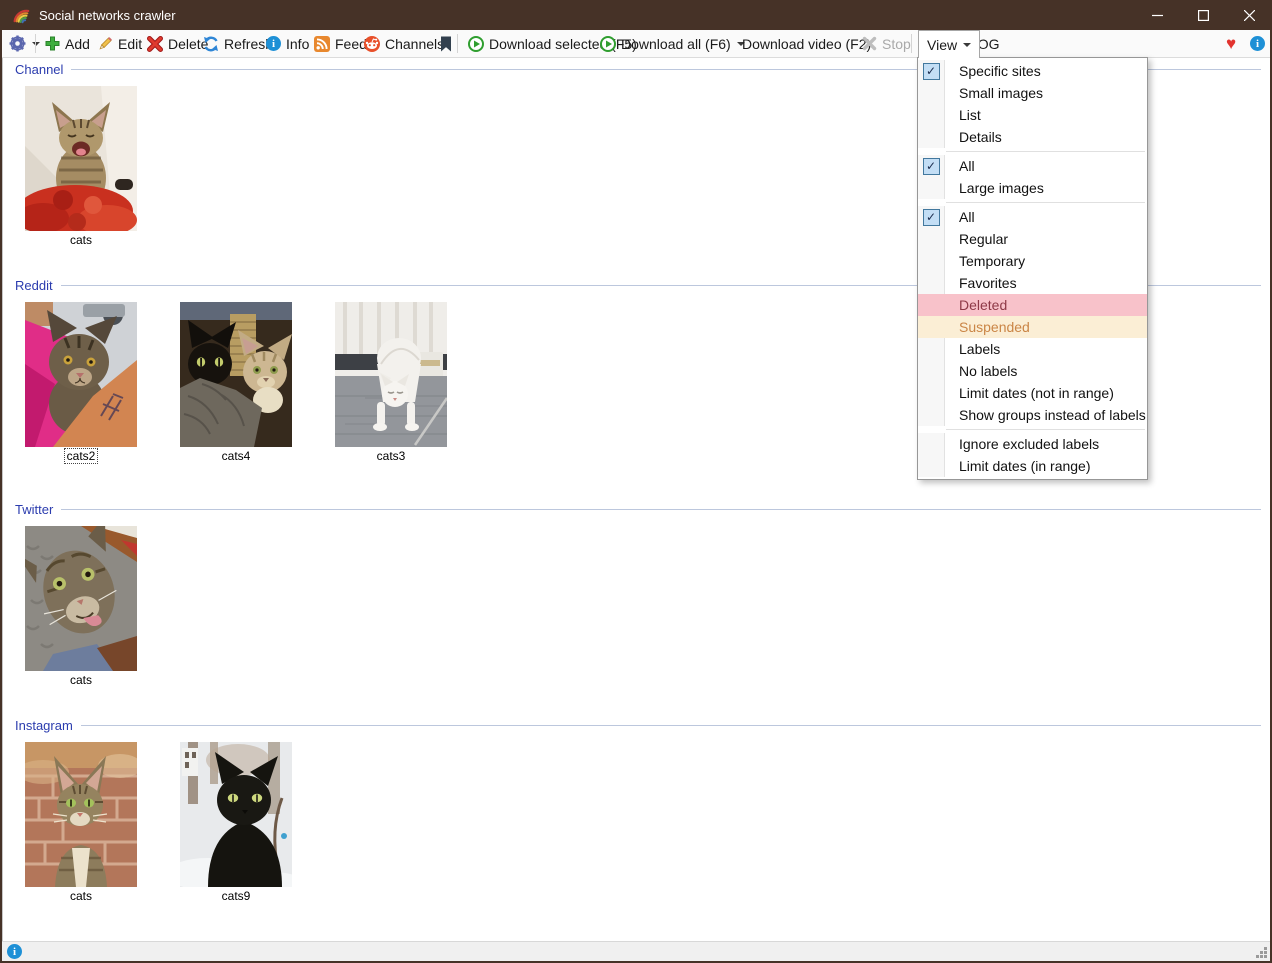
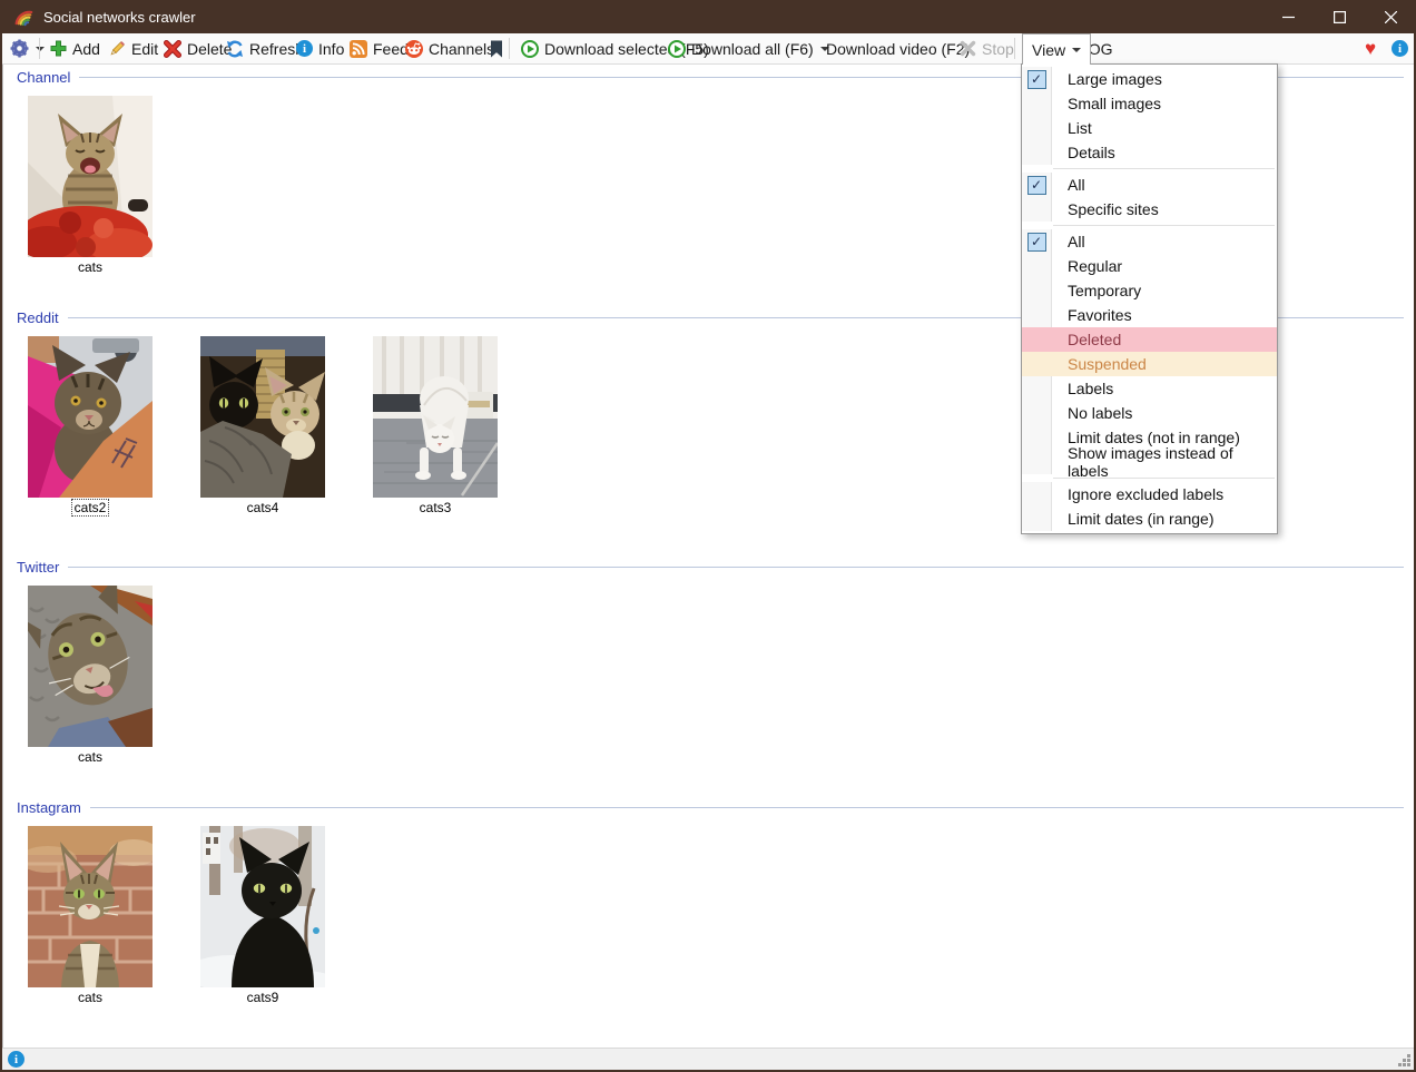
  Social networks crawler
  Add
  Edit
  Delete
  Refres
  i
  Info
  Feed
  Channels
  Download selecteF5)
  Download all (F6)
  Download video (F2
  Stop
  View
  ♥
  i
  Channel
  cats
  Reddit
  cats2
  cats4
  cats3
  Twitter
  cats
  Instagram
  cats
  cats9
- Specific sites
+ Large images
  Small images
  List
  Details
  All
- Large images
+ Specific sites
  All
  Regular
  Temporary
  Favorites
  Deleted
  Suspended
  Labels
  No labels
  Limit dates (not in range)
- Show groups instead of labels
+ Show images instead of labels
  Ignore excluded labels
  Limit dates (in range)
  i
